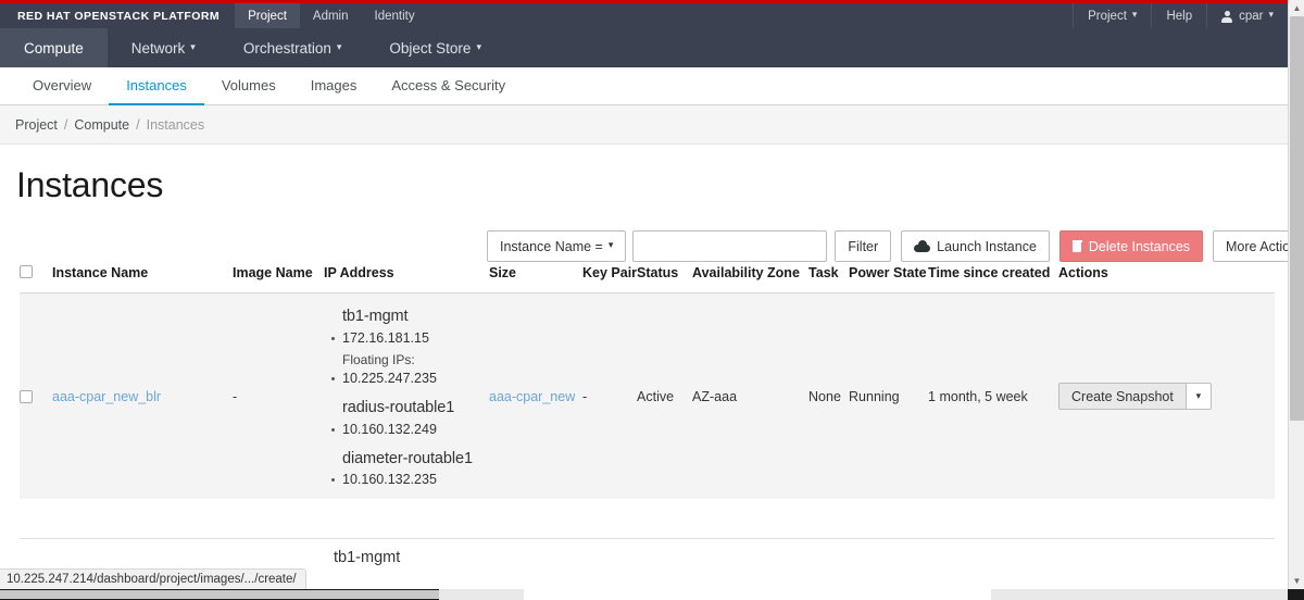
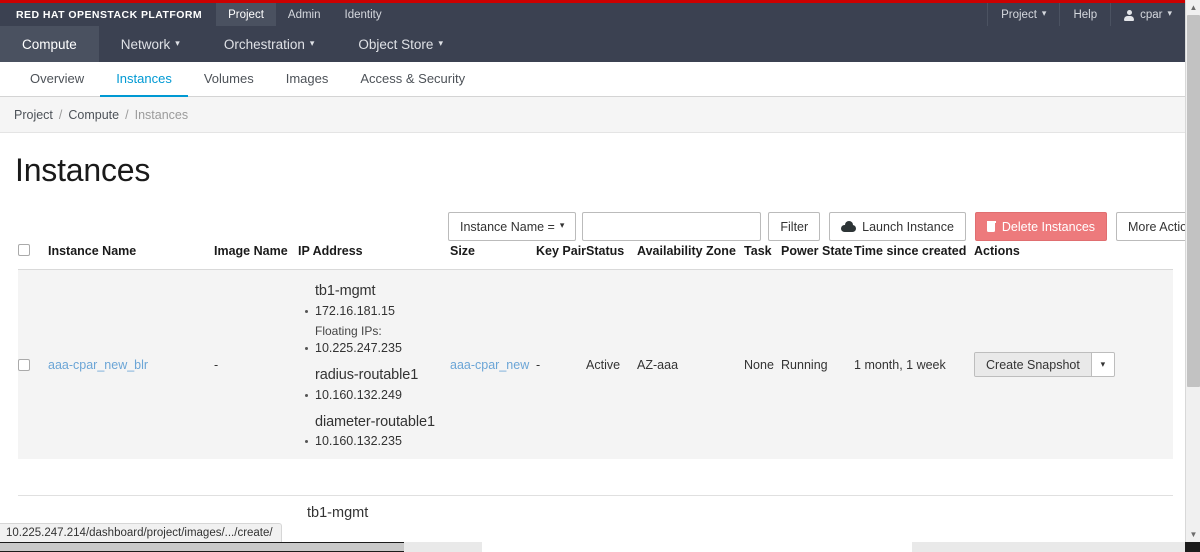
  RED HAT OPENSTACK PLATFORM
  Project
  Admin
  Identity
  Project
  ▾
  Help
  cpar
  ▾
  Compute
  Network
  ▾
  Orchestration
  ▾
  Object Store
  ▾
  Overview
  Instances
  Volumes
  Images
  Access & Security
  Project
  /
  Compute
  /
  Instances
  Instances
  Instance Name =
  ▾
  Filter
  Launch Instance
  Delete Instances
  More Actio
  	Instance Name	Image Name	IP Address	Size	Key Pair	Status	Availability Zone	Task	Power State	Time since created	Actions
- 	aaa-cpar_new_blr	-	tb1-mgmt 172.16.181.15 Floating IPs: 10.225.247.235 radius-routable1 10.160.132.249 diameter-routable1 10.160.132.235	aaa-cpar_new	-	Active	AZ-aaa	None	Running	1 month, 5 week	Create Snapshot ▾
+ 	aaa-cpar_new_blr	-	tb1-mgmt 172.16.181.15 Floating IPs: 10.225.247.235 radius-routable1 10.160.132.249 diameter-routable1 10.160.132.235	aaa-cpar_new	-	Active	AZ-aaa	None	Running	1 month, 1 week	Create Snapshot ▾
  tb1-mgmt
  10.225.247.214/dashboard/project/images/.../create/
  ▲
  ▼
